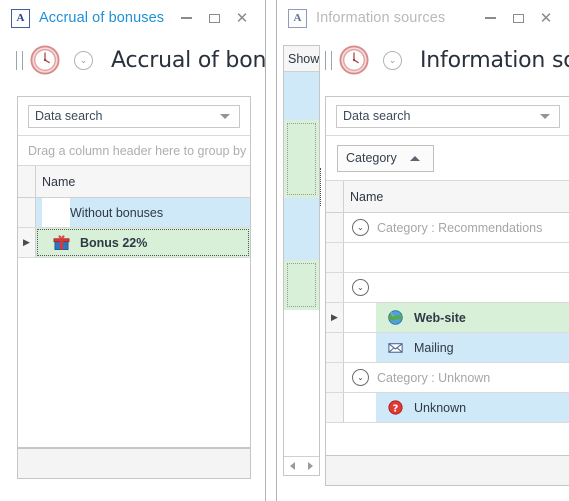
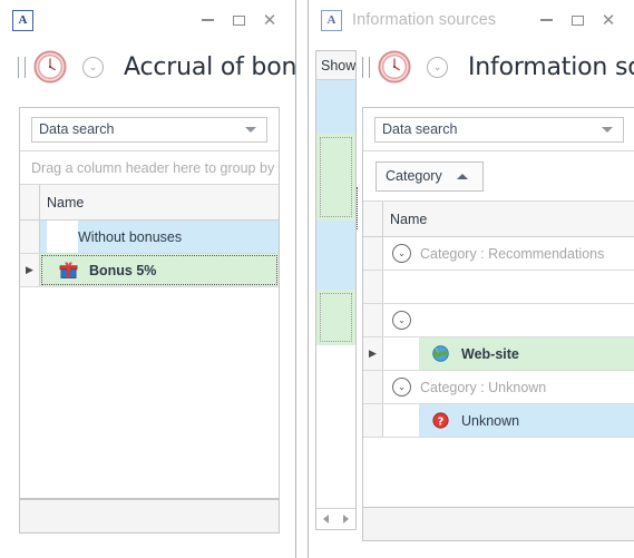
  A
- Accrual of bonuses
  ✕
  ⌄
  Accrual of bon
  Data search
  Drag a column header here to group by
  Name
  Without bonuses
  ▶
- Bonus 22%
+ Bonus 5%
  A
  Information sources
  ✕
  ⌄
  Information s
  Show
  Data search
  Category
  Name
  ⌄
  Category : Recommendations
  ⌄
  ▶
  Web-site
- Mailing
  ⌄
  Category : Unknown
  ?
  Unknown
